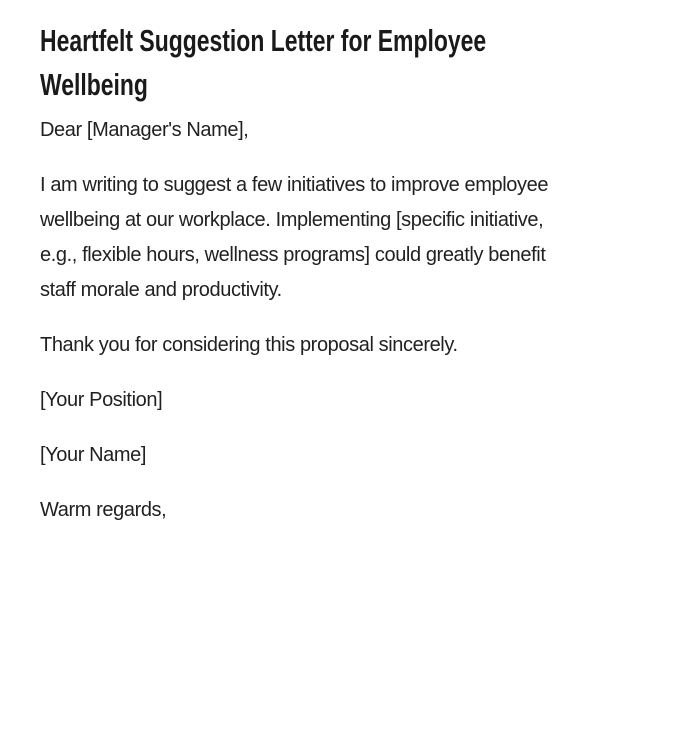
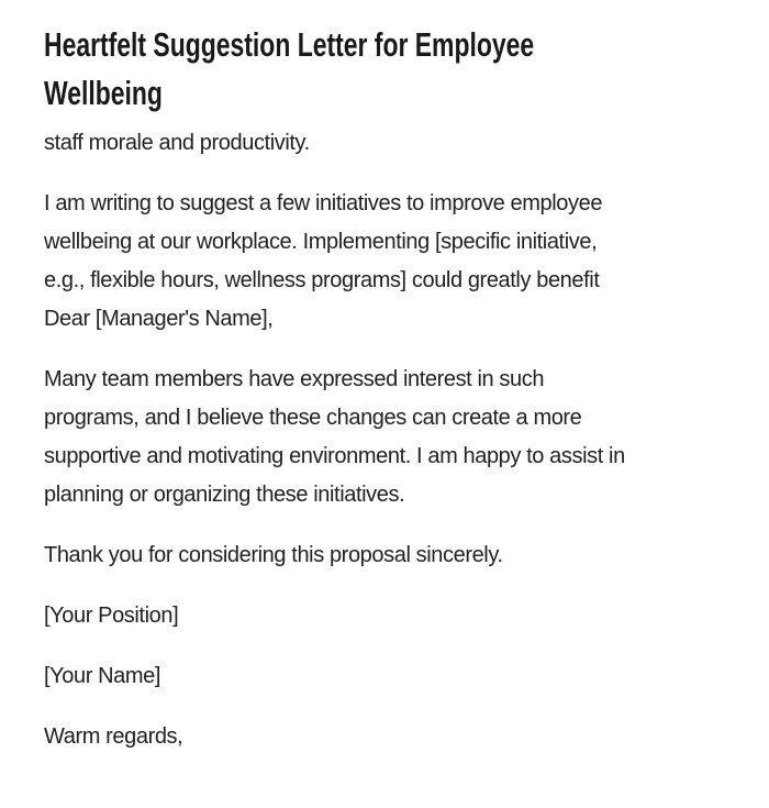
  Heartfelt Suggestion Letter for Employee
  Wellbeing
- Dear [Manager's Name],
+ staff morale and productivity.
  I am writing to suggest a few initiatives to improve employee
  wellbeing at our workplace. Implementing [specific initiative,
  e.g., flexible hours, wellness programs] could greatly benefit
- staff morale and productivity.
+ Dear [Manager's Name],
+ Many team members have expressed interest in such
+ programs, and I believe these changes can create a more
+ supportive and motivating environment. I am happy to assist in
+ planning or organizing these initiatives.
  Thank you for considering this proposal sincerely.
  [Your Position]
  [Your Name]
  Warm regards,
